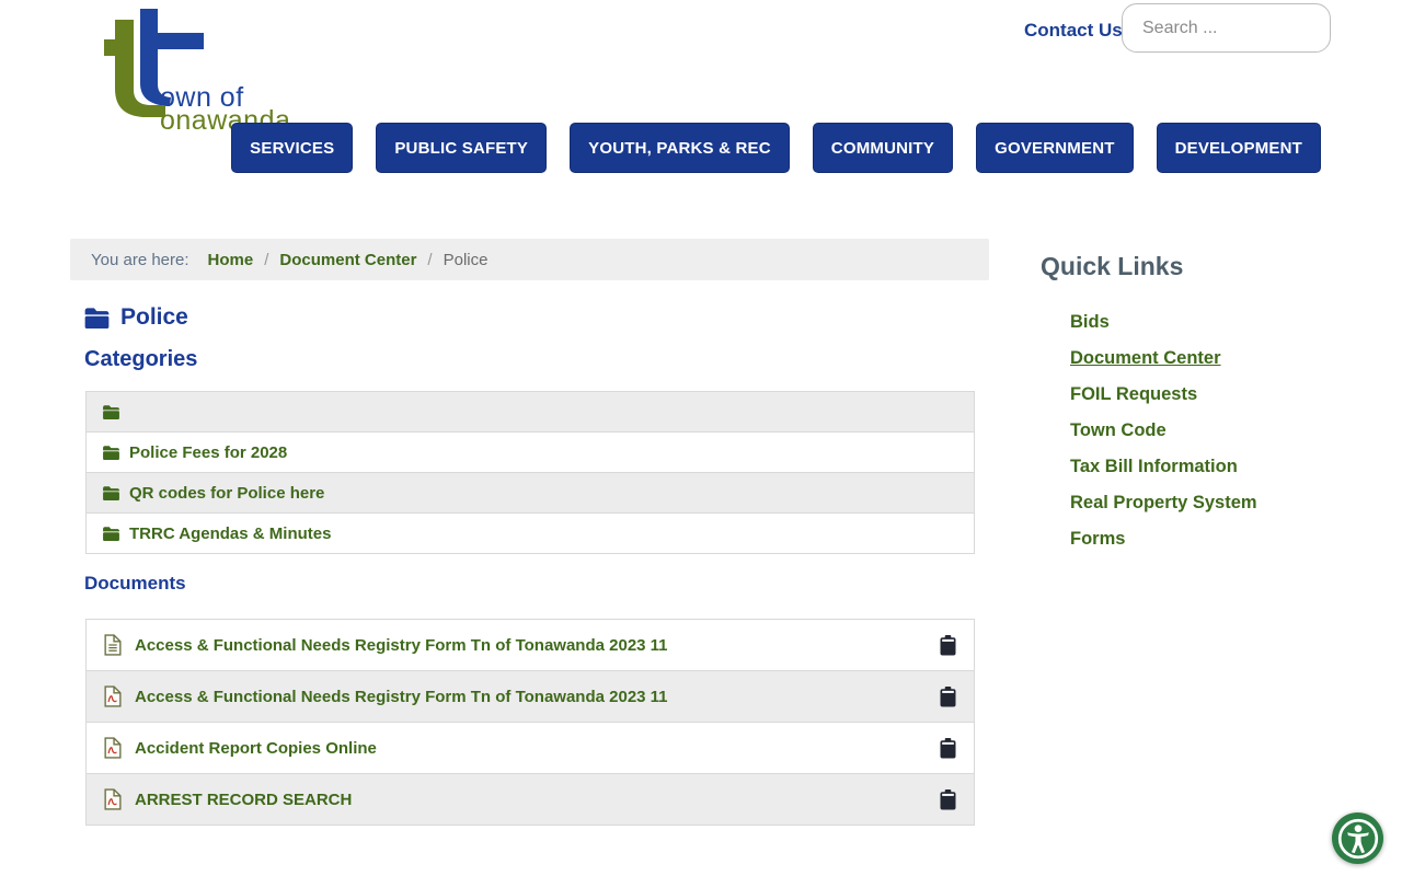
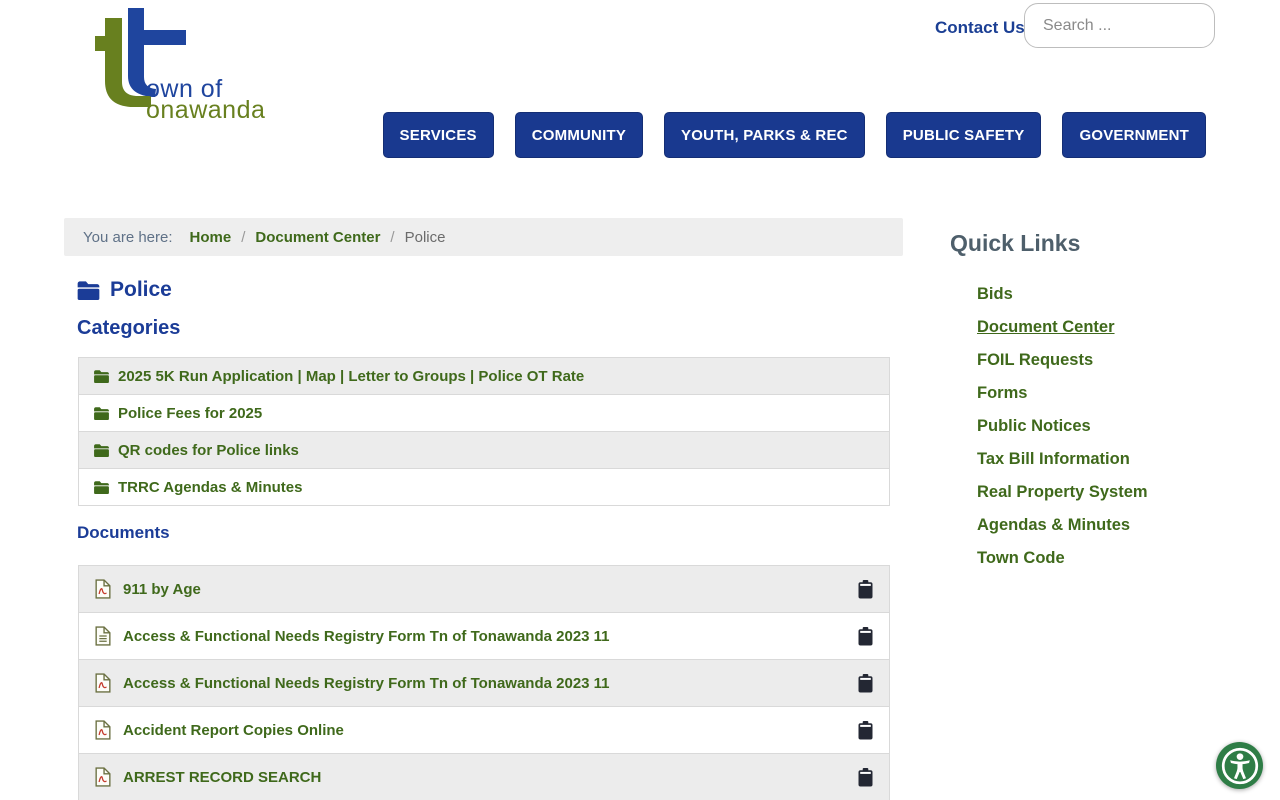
  own of
  onawanda
  Contact Us
  Search ...
  SERVICES
- PUBLIC SAFETY
+ COMMUNITY
  YOUTH, PARKS & REC
- COMMUNITY
+ PUBLIC SAFETY
  GOVERNMENT
- DEVELOPMENT
  You are here:
  Home
  /
  Document Center
  /
  Police
  Police
  Categories
+ 2025 5K Run Application | Map | Letter to Groups | Police OT Rate
- Police Fees for 2028
+ Police Fees for 2025
- QR codes for Police here
+ QR codes for Police links
  TRRC Agendas & Minutes
  Documents
+ 911 by Age
  Access & Functional Needs Registry Form Tn of Tonawanda 2023 11
  Access & Functional Needs Registry Form Tn of Tonawanda 2023 11
  Accident Report Copies Online
  ARREST RECORD SEARCH
  Quick Links
  Bids
  Document Center
  FOIL Requests
- Town Code
+ Forms
+ Public Notices
  Tax Bill Information
  Real Property System
+ Agendas & Minutes
- Forms
+ Town Code
